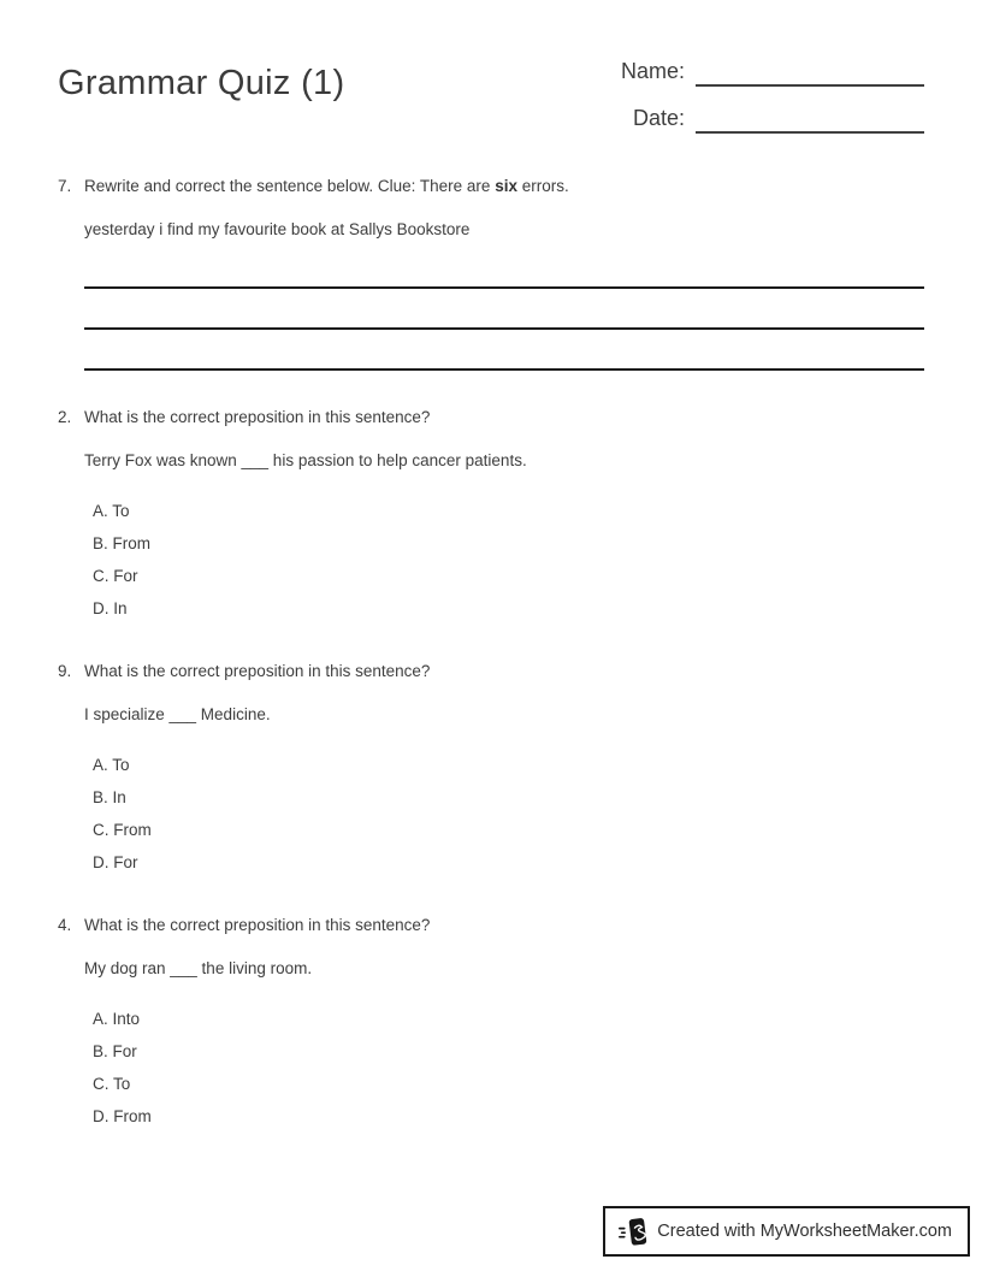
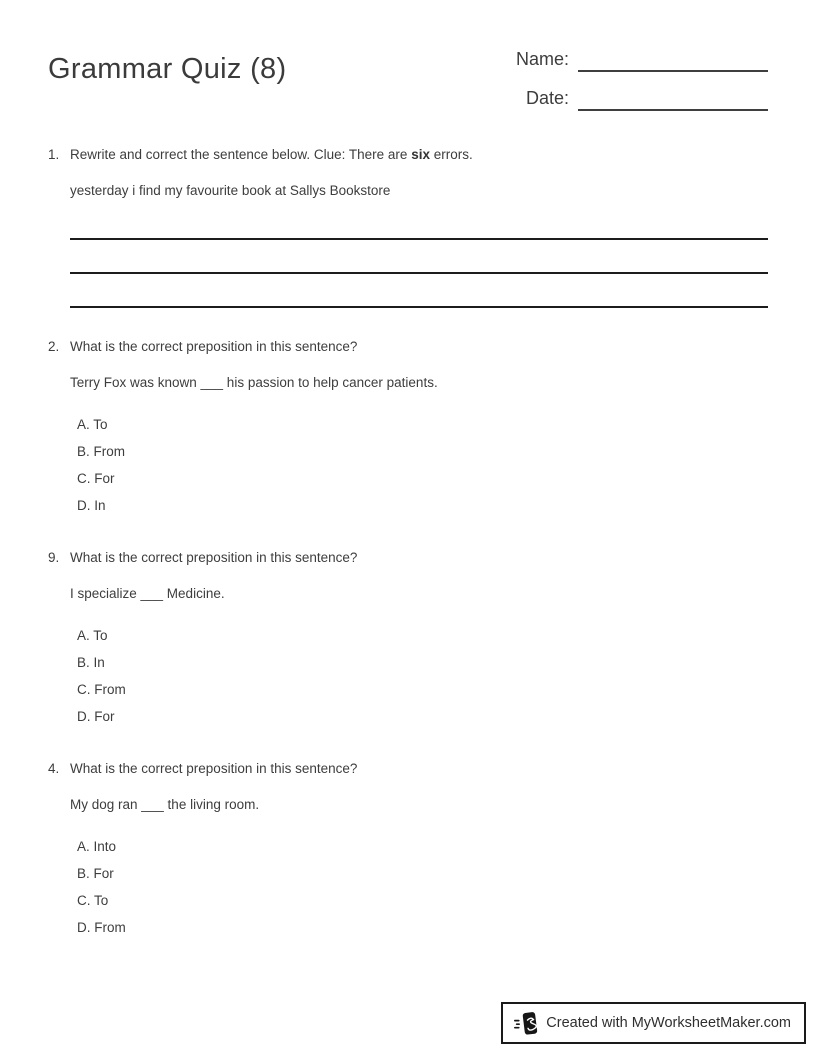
- Grammar Quiz (1)
+ Grammar Quiz (8)
  Name:
  Date:
- 7.
+ 1.
  Rewrite and correct the sentence below. Clue: There are six errors.
  yesterday i find my favourite book at Sallys Bookstore
  2.
  What is the correct preposition in this sentence?
  Terry Fox was known ___ his passion to help cancer patients.
  A. To
  B. From
  C. For
  D. In
  9.
  What is the correct preposition in this sentence?
  I specialize ___ Medicine.
  A. To
  B. In
  C. From
  D. For
  4.
  What is the correct preposition in this sentence?
  My dog ran ___ the living room.
  A. Into
  B. For
  C. To
  D. From
  Created with MyWorksheetMaker.com
